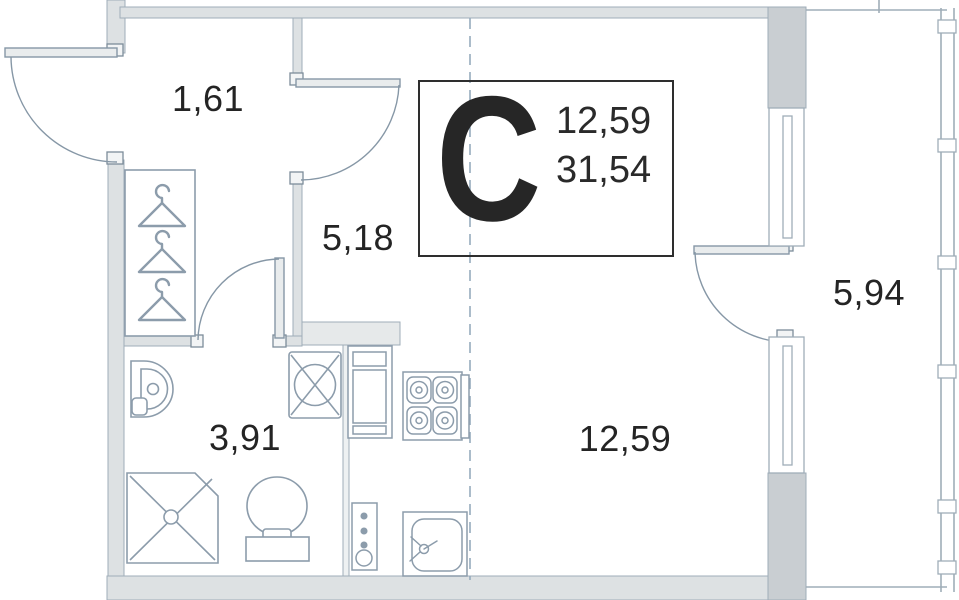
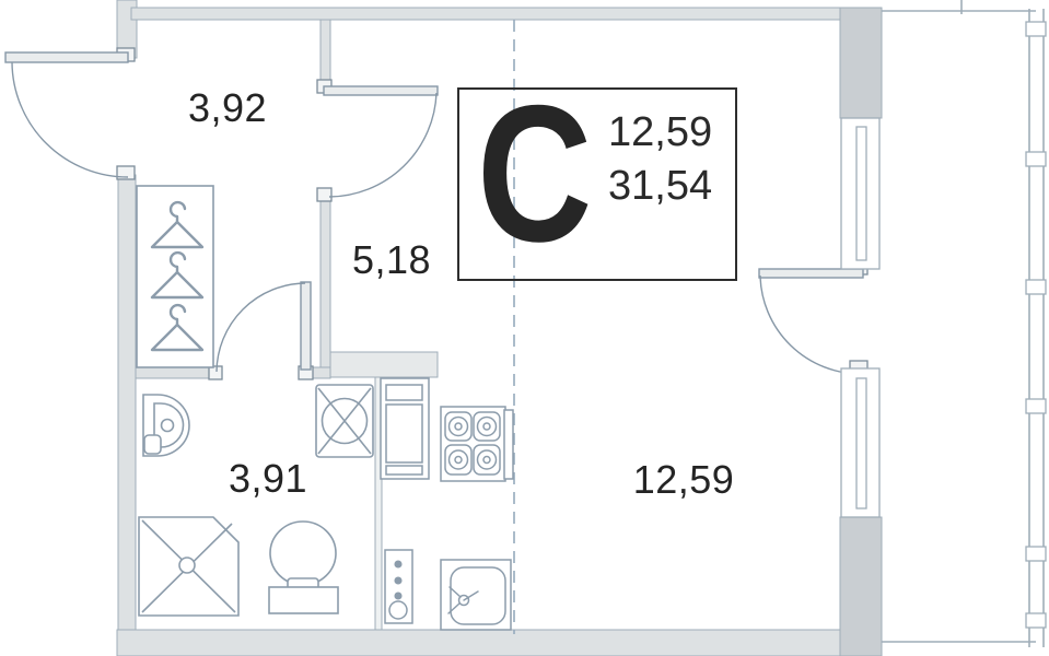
  С
  12,59
  31,54
- 1,61
+ 3,92
  5,18
  3,91
  12,59
- 5,94
